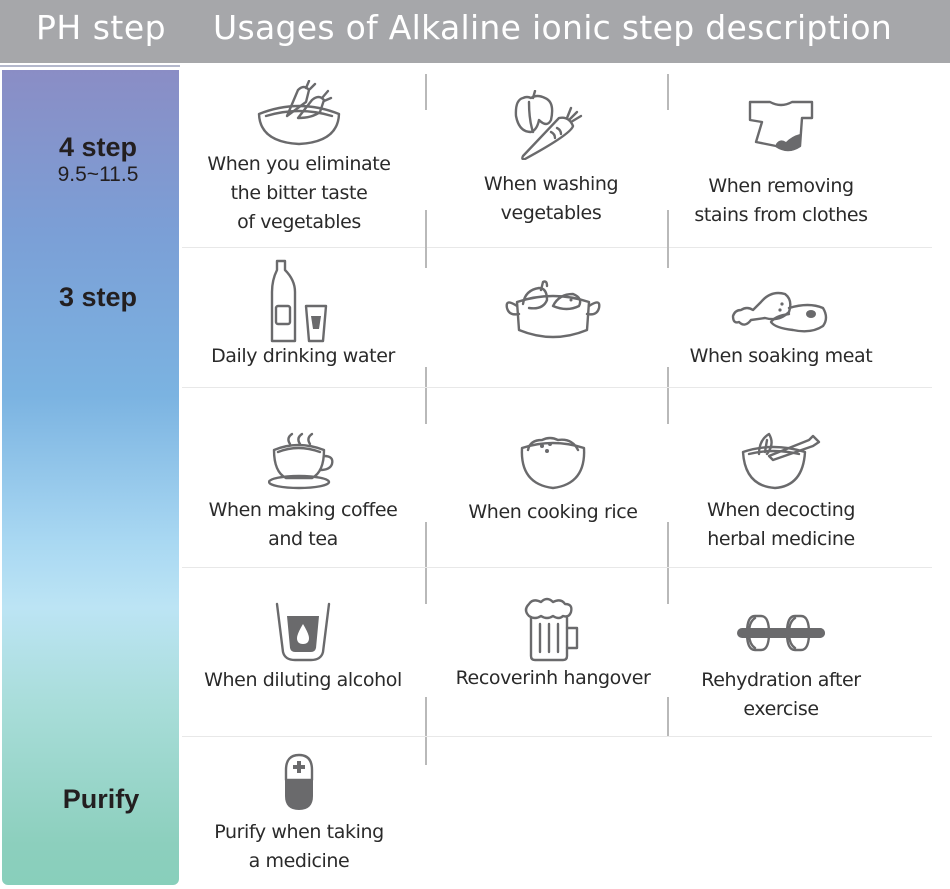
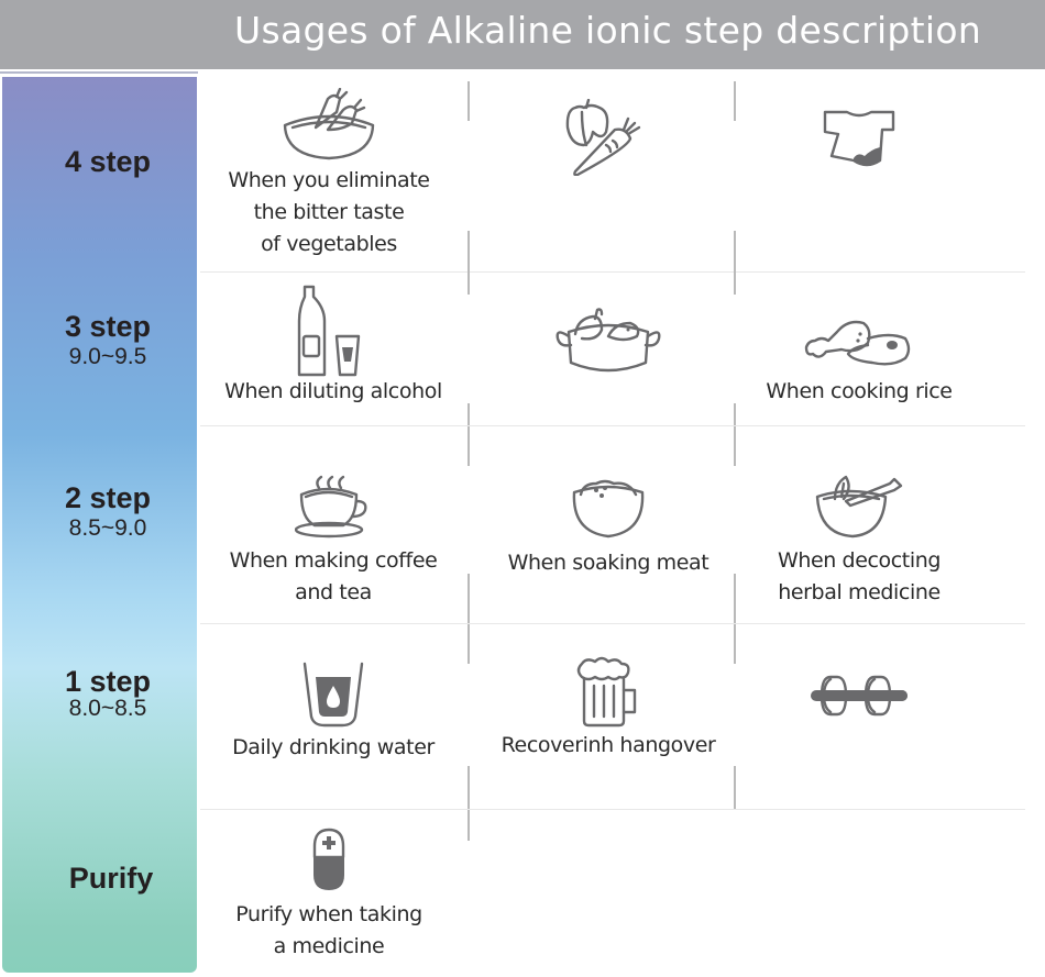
- PH step
  Usages of Alkaline ionic step description
  4 step
- 9.5~11.5
  3 step
+ 9.0~9.5
+ 2 step
+ 8.5~9.0
+ 1 step
+ 8.0~8.5
  Purify
  When you eliminate
  the bitter taste
  of vegetables
- When washing
- vegetables
- When removing
- stains from clothes
- Daily drinking water
+ When diluting alcohol
- When soaking meat
+ When cooking rice
  When making coffee
  and tea
- When cooking rice
+ When soaking meat
  When decocting
  herbal medicine
- When diluting alcohol
+ Daily drinking water
  Recoverinh hangover
- Rehydration after
- exercise
  Purify when taking
  a medicine
